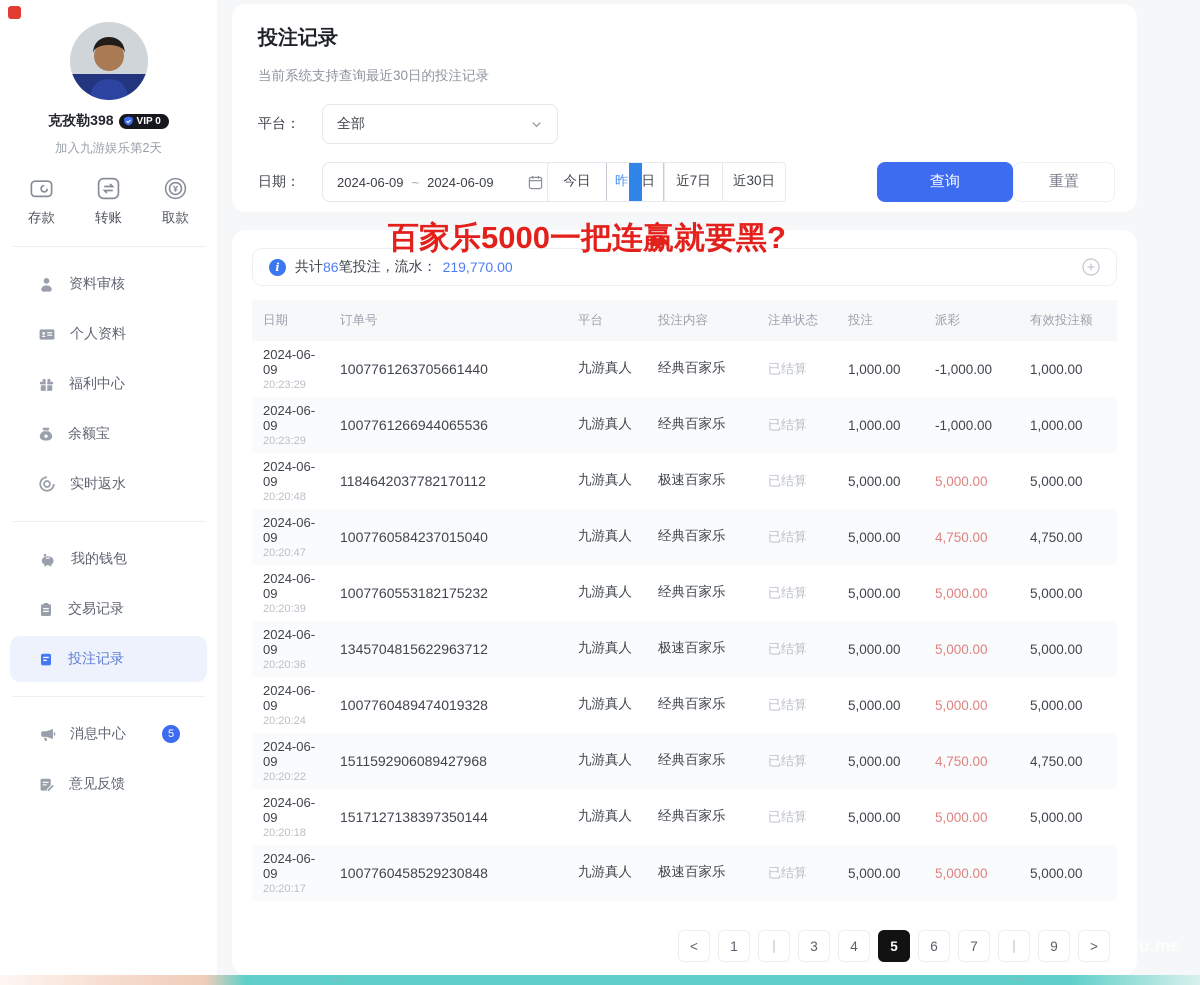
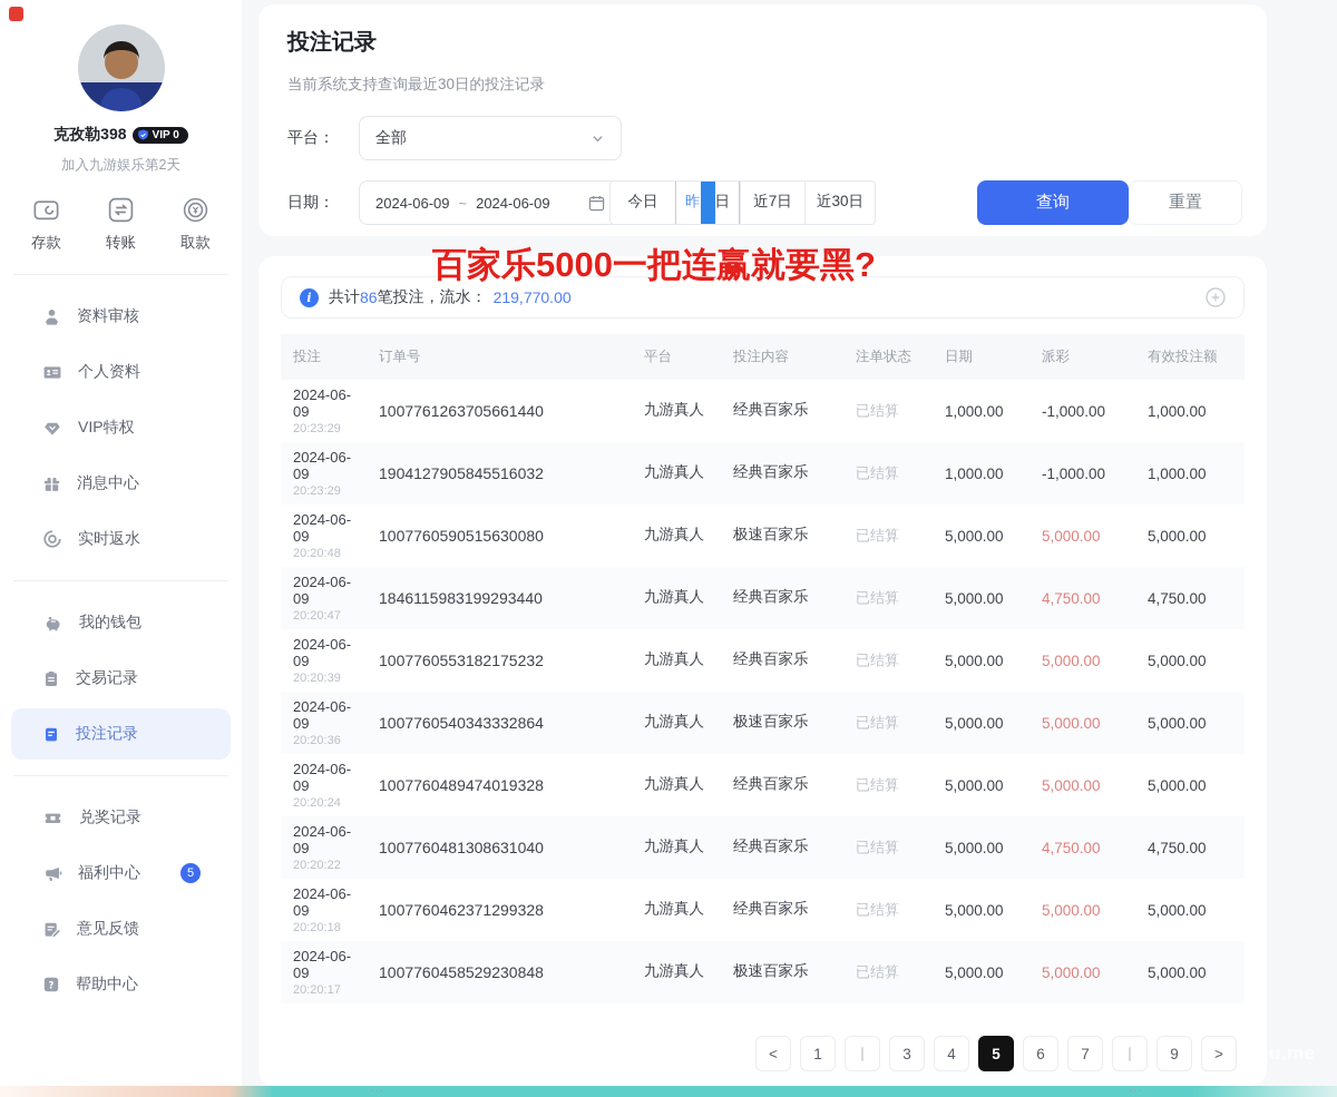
  克孜勒398
  VIP 0
  加入九游娱乐第2天
  存款
  转账
  取款
  资料审核
  个人资料
+ VIP特权
- 福利中心
+ 消息中心
- 余额宝
  实时返水
  我的钱包
  交易记录
  投注记录
+ 兑奖记录
- 消息中心
+ 福利中心
  5
  意见反馈
+ ?
+ 帮助中心
  投注记录
  当前系统支持查询最近30日的投注记录
  平台：
  全部
  日期：
  2024-06-09
  ~
  2024-06-09
  今日
  昨
  日
  近7日
  近30日
  查询
  重置
  i
  共计
  86
  笔投注，流水：
  219,770.00
- 日期
+ 投注
  订单号
  平台
  投注内容
  注单状态
- 投注
+ 日期
  派彩
  有效投注额
  2024-06-09
  20:23:29
  1007761263705661440
  九游真人
  经典百家乐
  已结算
  1,000.00
  -1,000.00
  1,000.00
  2024-06-09
  20:23:29
- 1007761266944065536
+ 1904127905845516032
  九游真人
  经典百家乐
  已结算
  1,000.00
  -1,000.00
  1,000.00
  2024-06-09
  20:20:48
- 1184642037782170112
+ 1007760590515630080
  九游真人
  极速百家乐
  已结算
  5,000.00
  5,000.00
  5,000.00
  2024-06-09
  20:20:47
- 1007760584237015040
+ 1846115983199293440
  九游真人
  经典百家乐
  已结算
  5,000.00
  4,750.00
  4,750.00
  2024-06-09
  20:20:39
  1007760553182175232
  九游真人
  经典百家乐
  已结算
  5,000.00
  5,000.00
  5,000.00
  2024-06-09
  20:20:36
- 1345704815622963712
+ 1007760540343332864
  九游真人
  极速百家乐
  已结算
  5,000.00
  5,000.00
  5,000.00
  2024-06-09
  20:20:24
  1007760489474019328
  九游真人
  经典百家乐
  已结算
  5,000.00
  5,000.00
  5,000.00
  2024-06-09
  20:20:22
- 1511592906089427968
+ 1007760481308631040
  九游真人
  经典百家乐
  已结算
  5,000.00
  4,750.00
  4,750.00
  2024-06-09
  20:20:18
- 1517127138397350144
+ 1007760462371299328
  九游真人
  经典百家乐
  已结算
  5,000.00
  5,000.00
  5,000.00
  2024-06-09
  20:20:17
  1007760458529230848
  九游真人
  极速百家乐
  已结算
  5,000.00
  5,000.00
  5,000.00
  <
  1
  3
  4
  5
  6
  7
  9
  >
  百家乐5000一把连赢就要黑?
  ...
  ...
